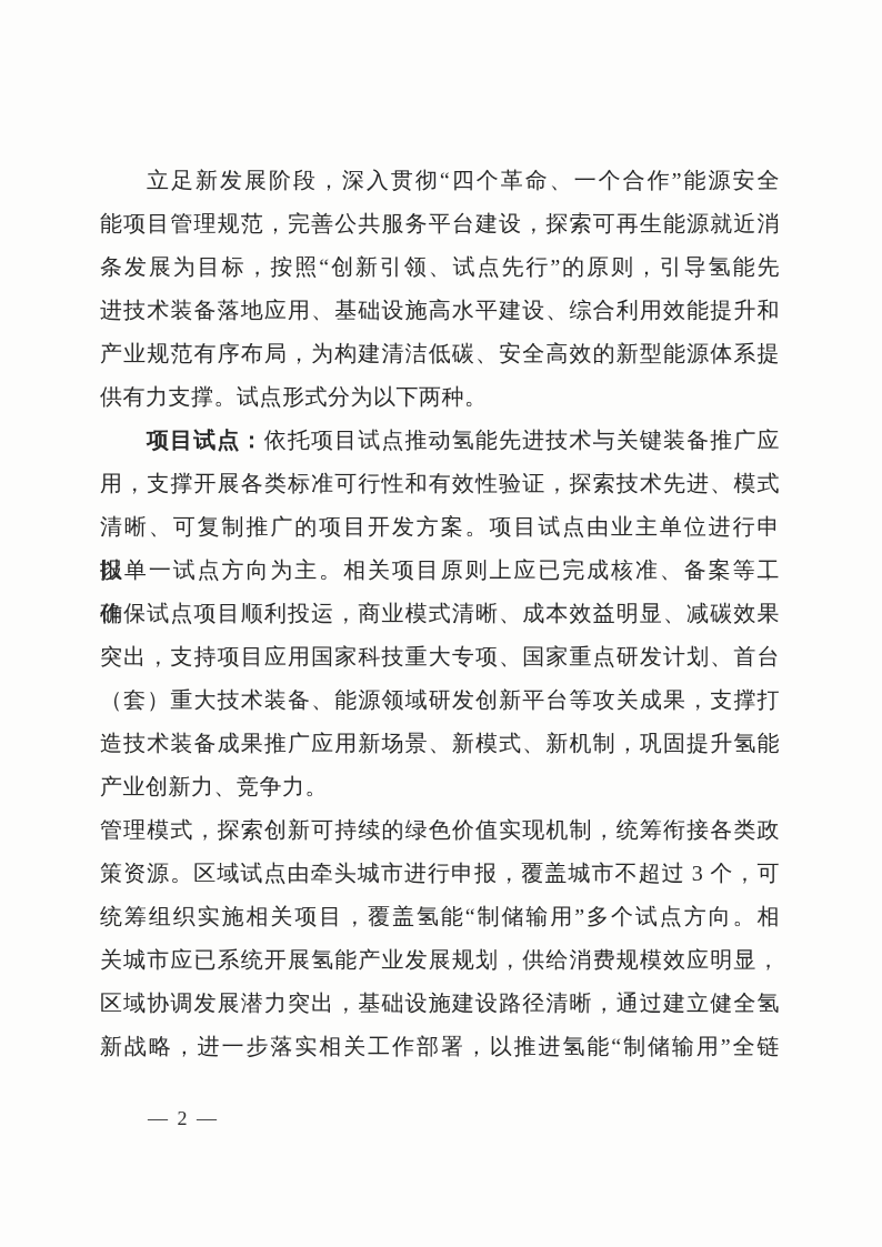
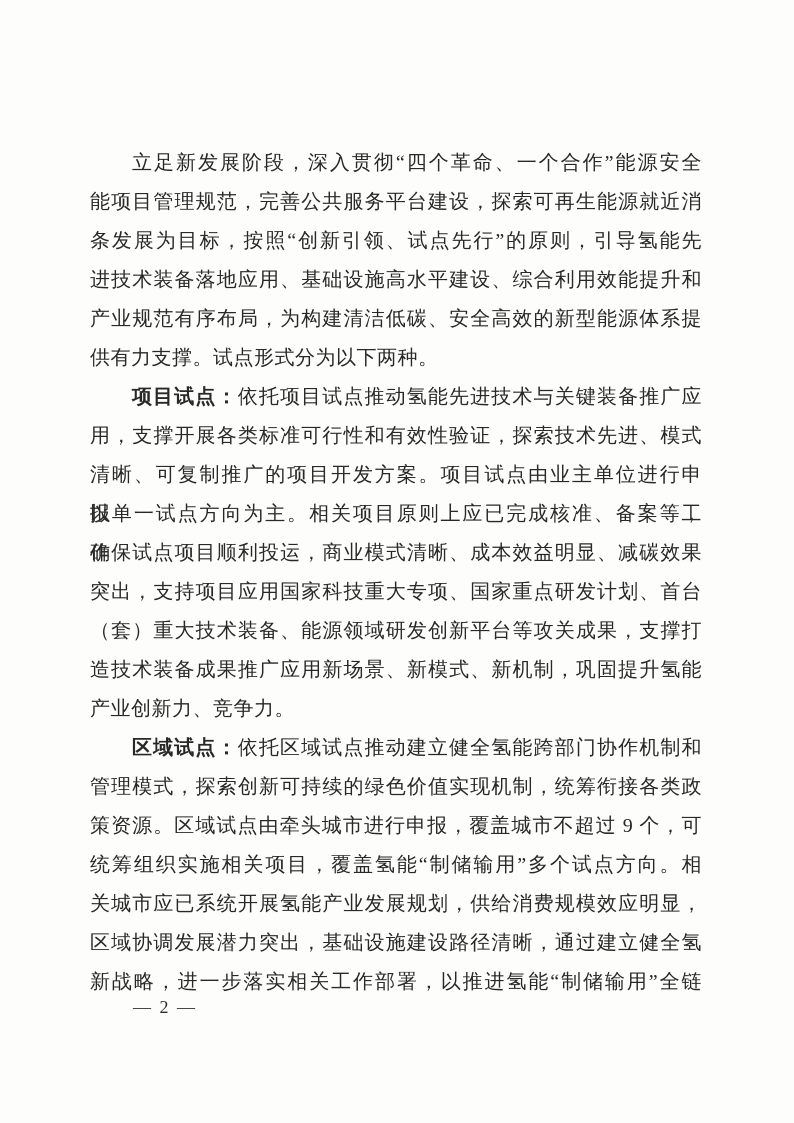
  立足新发展阶段，深入贯彻“四个革命、一个合作”能源安全
  能项目管理规范，完善公共服务平台建设，探索可再生能源就近消
  条发展为目标，按照“创新引领、试点先行”的原则，引导氢能先
  进技术装备落地应用、基础设施高水平建设、综合利用效能提升和
  产业规范有序布局，为构建清洁低碳、安全高效的新型能源体系提
  供有力支撑。试点形式分为以下两种。
  项目试点：依托项目试点推动氢能先进技术与关键装备推广应
  用，支撑开展各类标准可行性和有效性验证，探索技术先进、模式
  清晰、可复制推广的项目开发方案。项目试点由业主单位进行申报，
  以单一试点方向为主。相关项目原则上应已完成核准、备案等工作，
  确保试点项目顺利投运，商业模式清晰、成本效益明显、减碳效果
  突出，支持项目应用国家科技重大专项、国家重点研发计划、首台
  （套）重大技术装备、能源领域研发创新平台等攻关成果，支撑打
  造技术装备成果推广应用新场景、新模式、新机制，巩固提升氢能
  产业创新力、竞争力。
+ 区域试点：依托区域试点推动建立健全氢能跨部门协作机制和
  管理模式，探索创新可持续的绿色价值实现机制，统筹衔接各类政
- 策资源。区域试点由牵头城市进行申报，覆盖城市不超过 3 个，可
+ 策资源。区域试点由牵头城市进行申报，覆盖城市不超过 9 个，可
  统筹组织实施相关项目，覆盖氢能“制储输用”多个试点方向。相
  关城市应已系统开展氢能产业发展规划，供给消费规模效应明显，
  区域协调发展潜力突出，基础设施建设路径清晰，通过建立健全氢
  新战略，进一步落实相关工作部署，以推进氢能“制储输用”全链
  — 2 —
